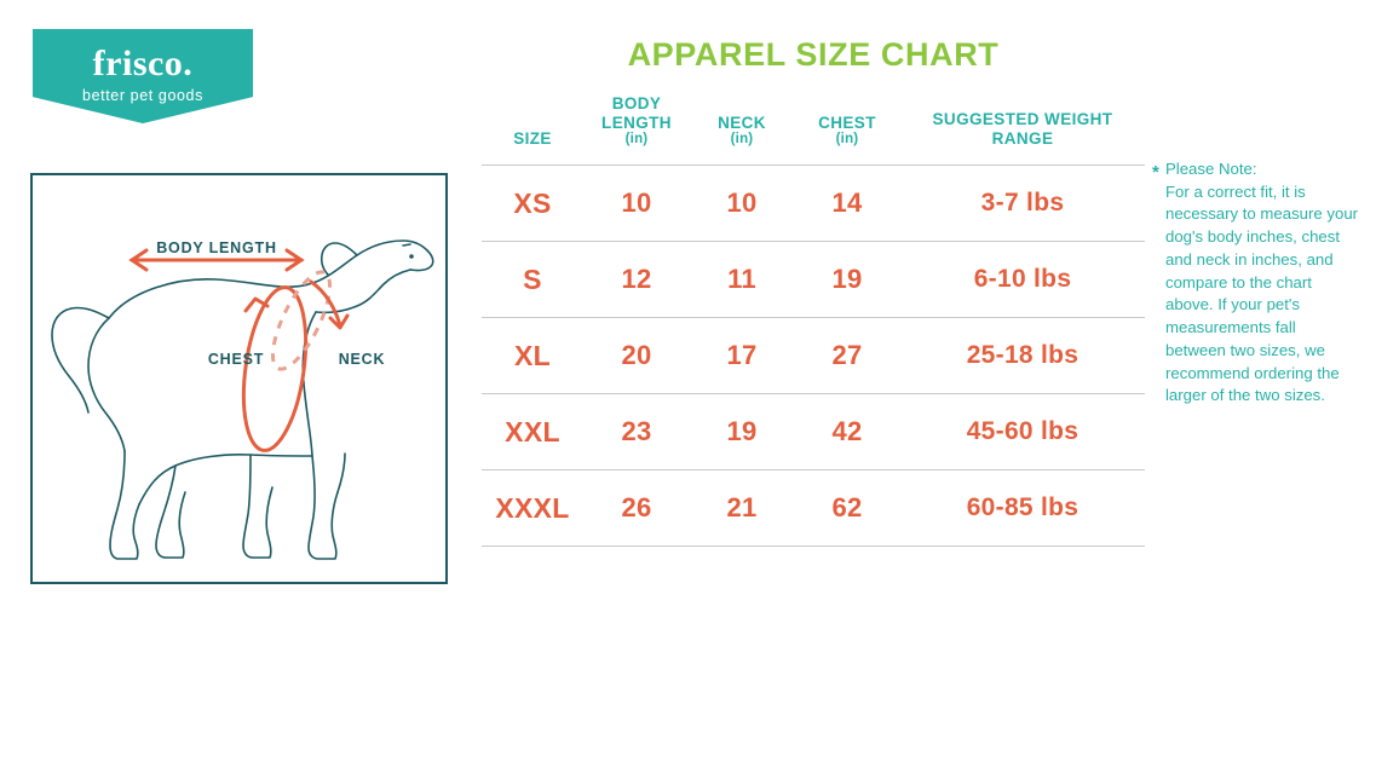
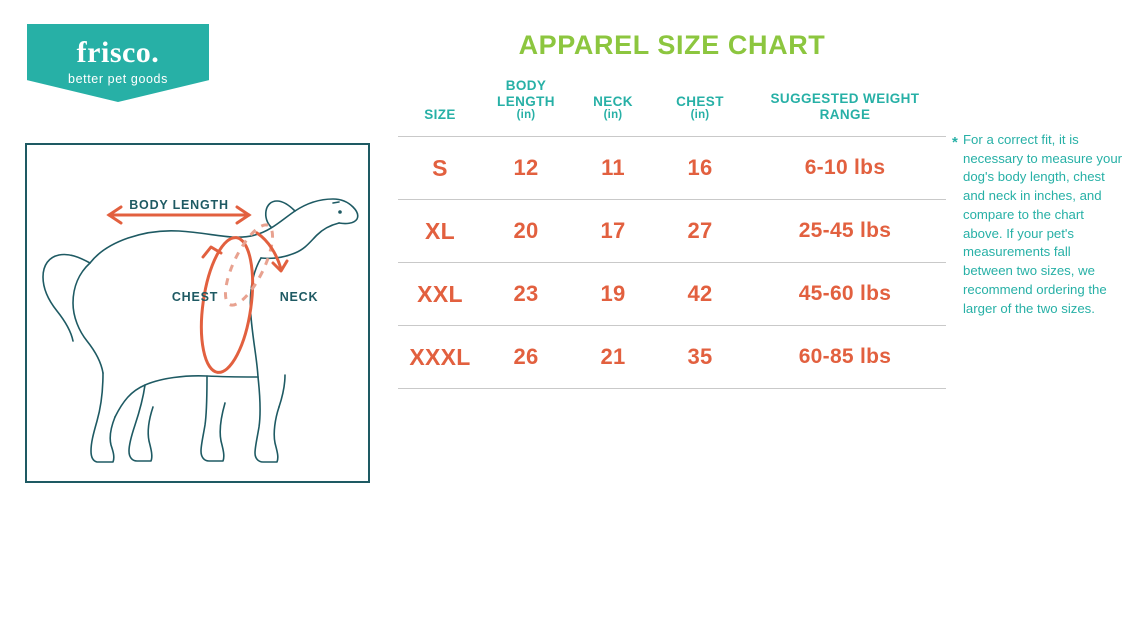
  frisco.
  better pet goods
  BODY LENGTH
  CHEST
  NECK
  APPAREL SIZE CHART
  SIZE	BODY LENGTH (in)	NECK (in)	CHEST (in)	SUGGESTED WEIGHT RANGE
- XS	10	10	14	3-7 lbs
- S	12	11	19	6-10 lbs
+ S	12	11	16	6-10 lbs
- XL	20	17	27	25-18 lbs
+ XL	20	17	27	25-45 lbs
  XXL	23	19	42	45-60 lbs
- XXXL	26	21	62	60-85 lbs
+ XXXL	26	21	35	60-85 lbs
  *
- Please Note:
- For a correct fit, it is necessary to measure your dog's body inches, chest and neck in inches, and compare to the chart above. If your pet's measurements fall between two sizes, we recommend ordering the larger of the two sizes.
+ For a correct fit, it is necessary to measure your dog's body length, chest and neck in inches, and compare to the chart above. If your pet's measurements fall between two sizes, we recommend ordering the larger of the two sizes.
